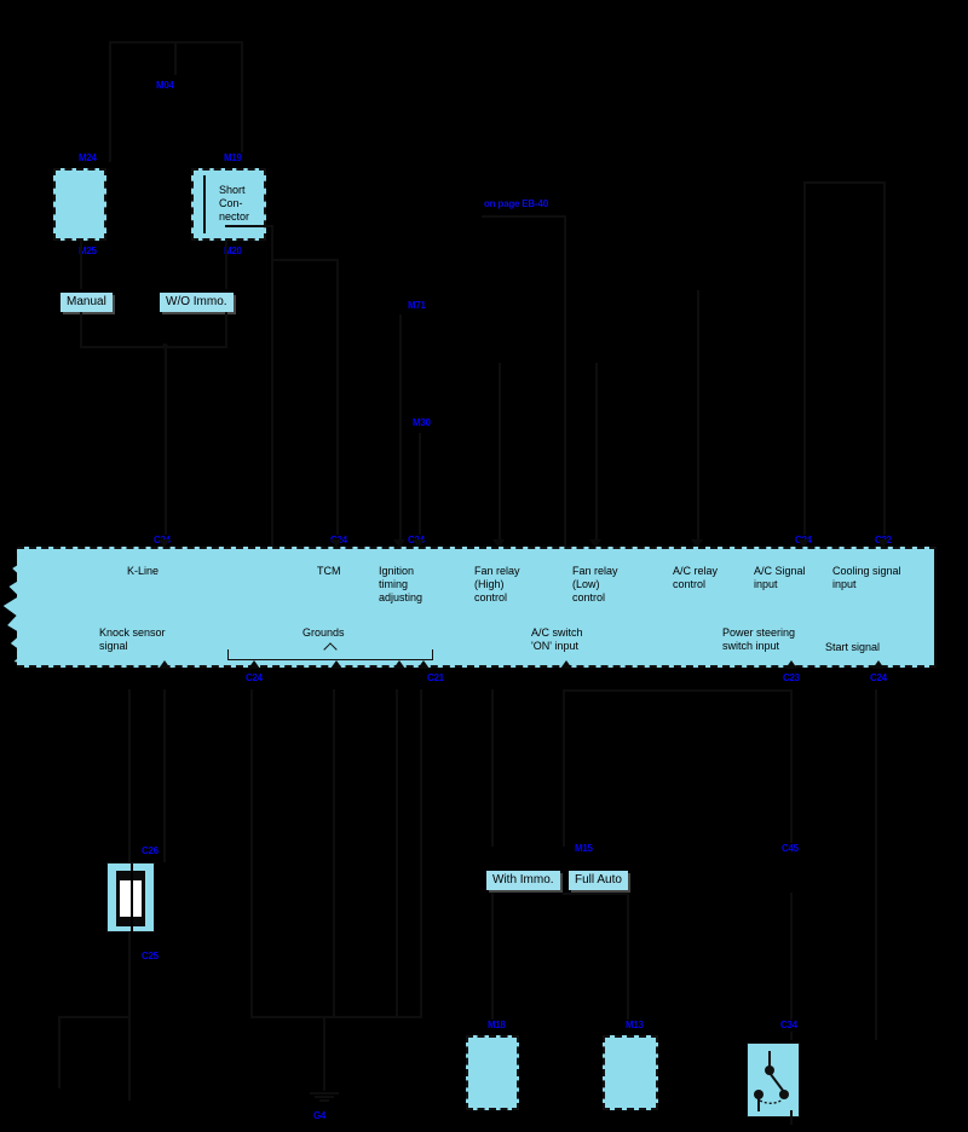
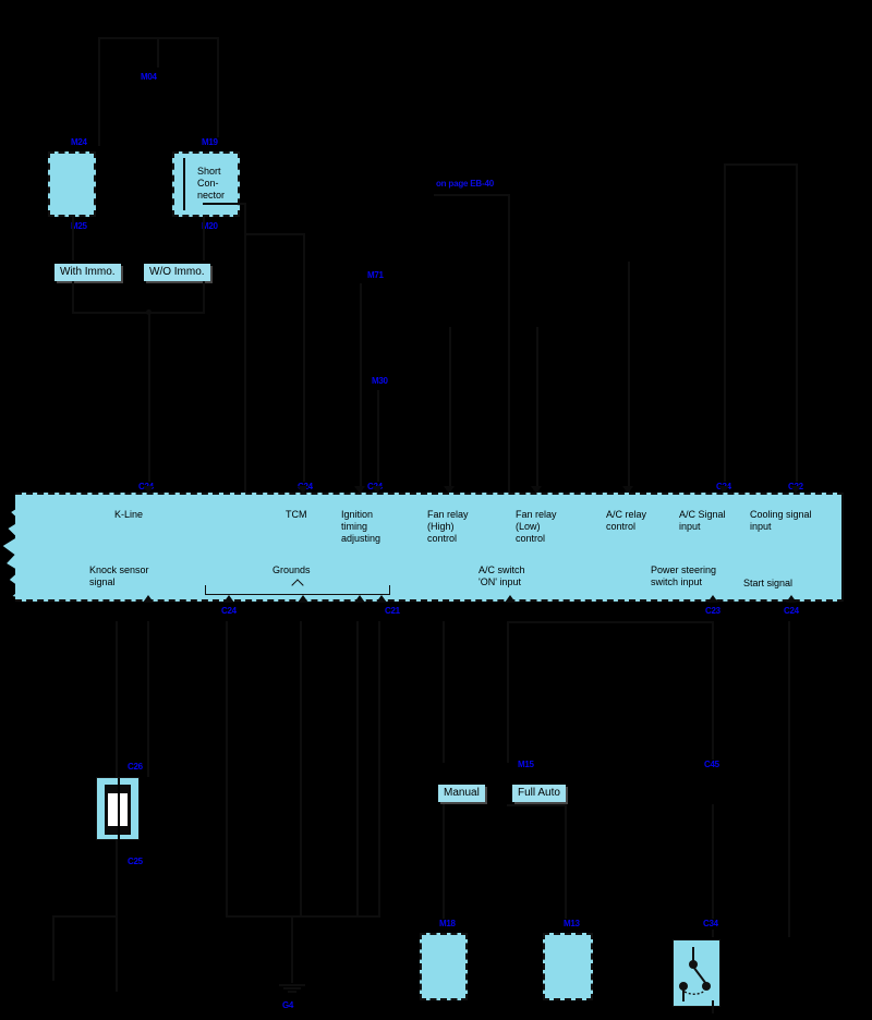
  M04
  M24
  M25
  M19
  Short Con- nector
  M20
- Manual
+ With Immo.
  W/O Immo.
  on page EB-40
  M71
  M30
  C24
  C24
  C24
  C24
  C22
  K-Line
  TCM
  Ignition
  timing
  adjusting
  Fan relay
  (High)
  control
  Fan relay
  (Low)
  control
  A/C relay
  control
  A/C Signal
  input
  Cooling signal
  input
  Knock sensor
  signal
  Grounds
  A/C switch
  'ON' input
  Power steering
  switch input
  Start signal
  C24
  C21
  C23
  C24
  C26
  C25
  M15
- With Immo.
+ Manual
  Full Auto
  C45
  M18
  M13
  C34
  G4
